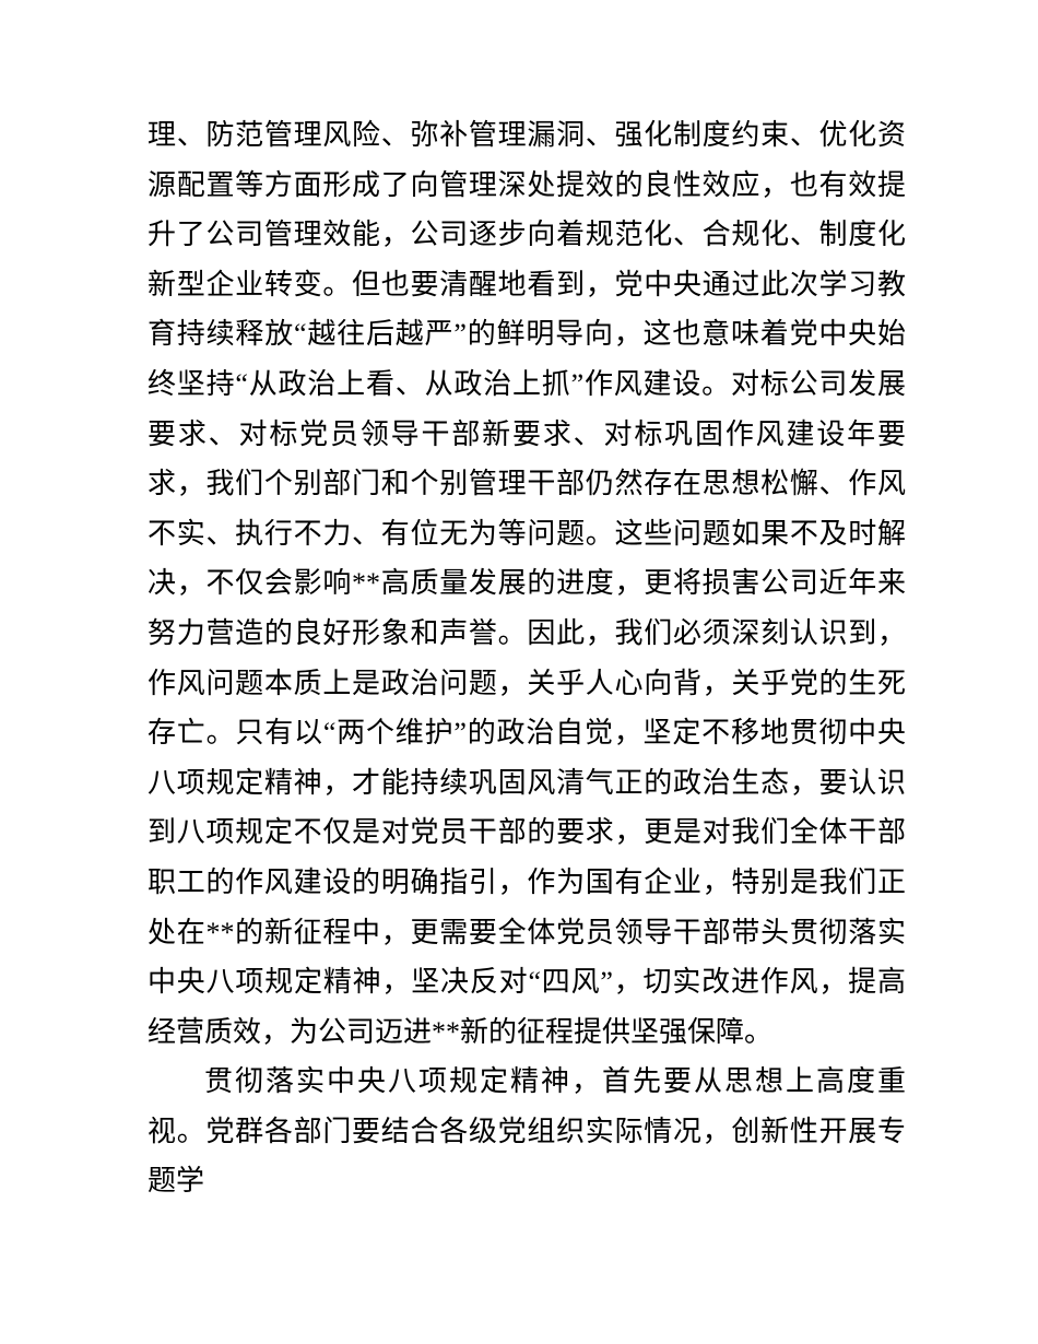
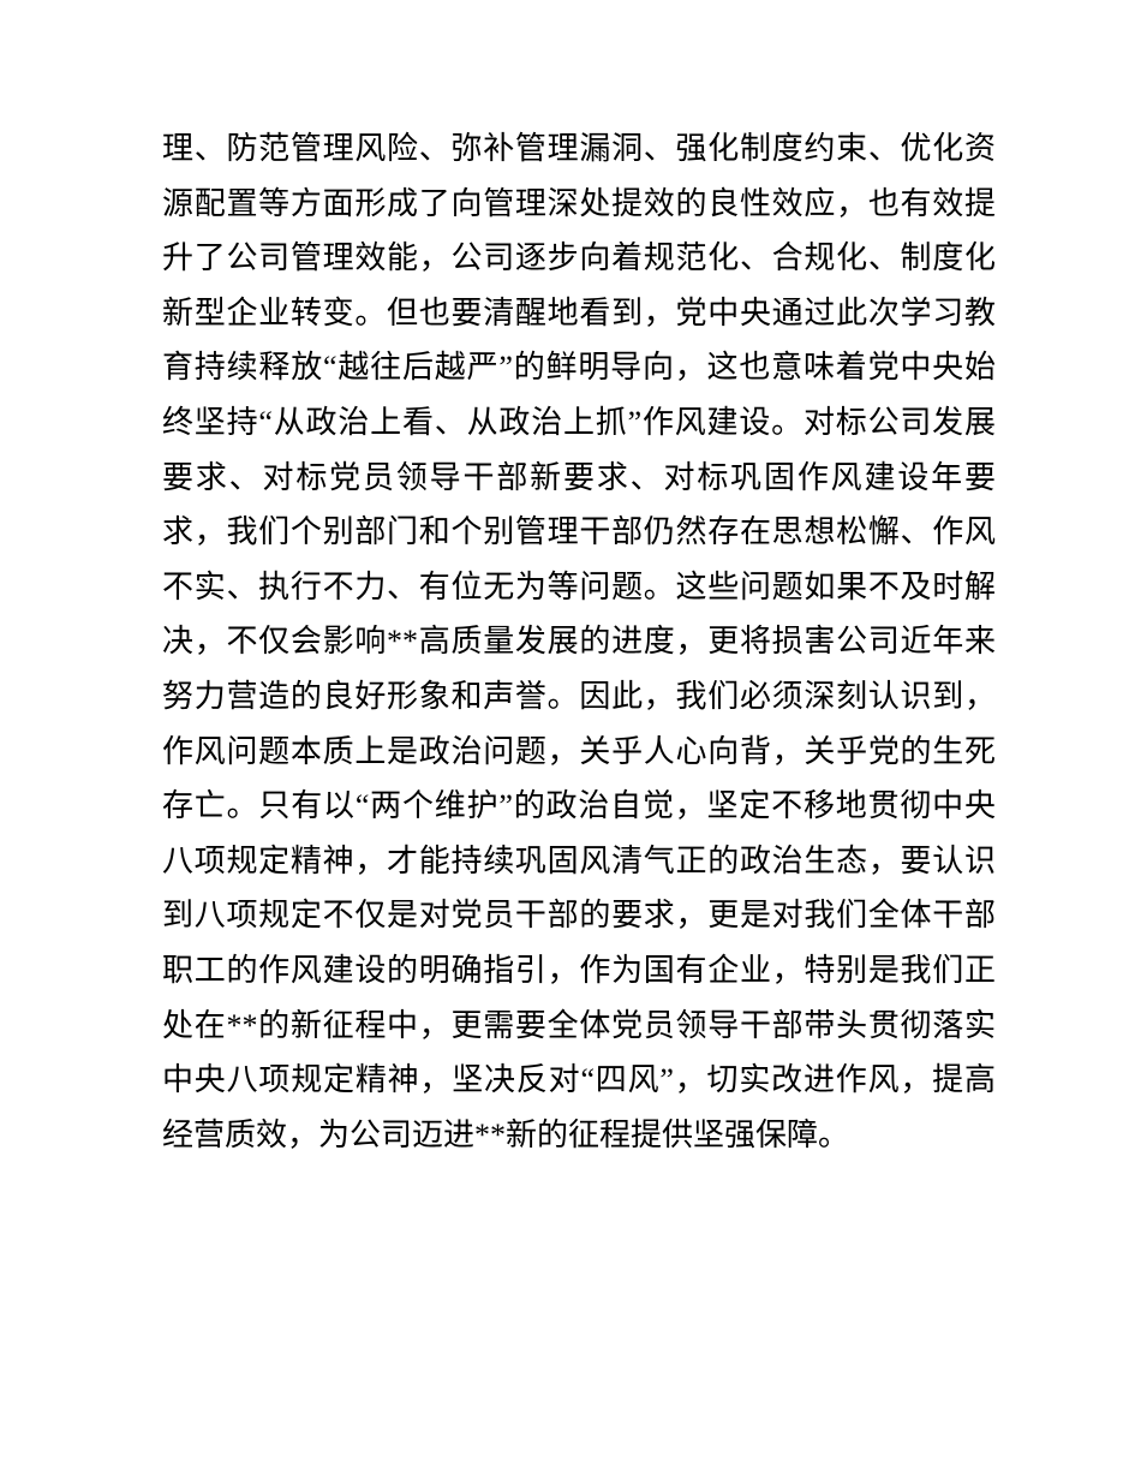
  理、防范管理风险、弥补管理漏洞、强化制度约束、优化资源配置等方面形成了向管理深处提效的良性效应，也有效提升了公司管理效能，公司逐步向着规范化、合规化、制度化新型企业转变。但也要清醒地看到，党中央通过此次学习教育持续释放“越往后越严”的鲜明导向，这也意味着党中央始终坚持“从政治上看、从政治上抓”作风建设。对标公司发展要求、对标党员领导干部新要求、对标巩固作风建设年要求，我们个别部门和个别管理干部仍然存在思想松懈、作风不实、执行不力、有位无为等问题。这些问题如果不及时解决，不仅会影响**高质量发展的进度，更将损害公司近年来努力营造的良好形象和声誉。因此，我们必须深刻认识到，作风问题本质上是政治问题，关乎人心向背，关乎党的生死存亡。只有以“两个维护”的政治自觉，坚定不移地贯彻中央八项规定精神，才能持续巩固风清气正的政治生态，要认识到八项规定不仅是对党员干部的要求，更是对我们全体干部职工的作风建设的明确指引，作为国有企业，特别是我们正处在**的新征程中，更需要全体党员领导干部带头贯彻落实中央八项规定精神，坚决反对“四风”，切实改进作风，提高经营质效，为公司迈进**新的征程提供坚强保障。
- 贯彻落实中央八项规定精神，首先要从思想上高度重视。党群各部门要结合各级党组织实际情况，创新性开展专题学
